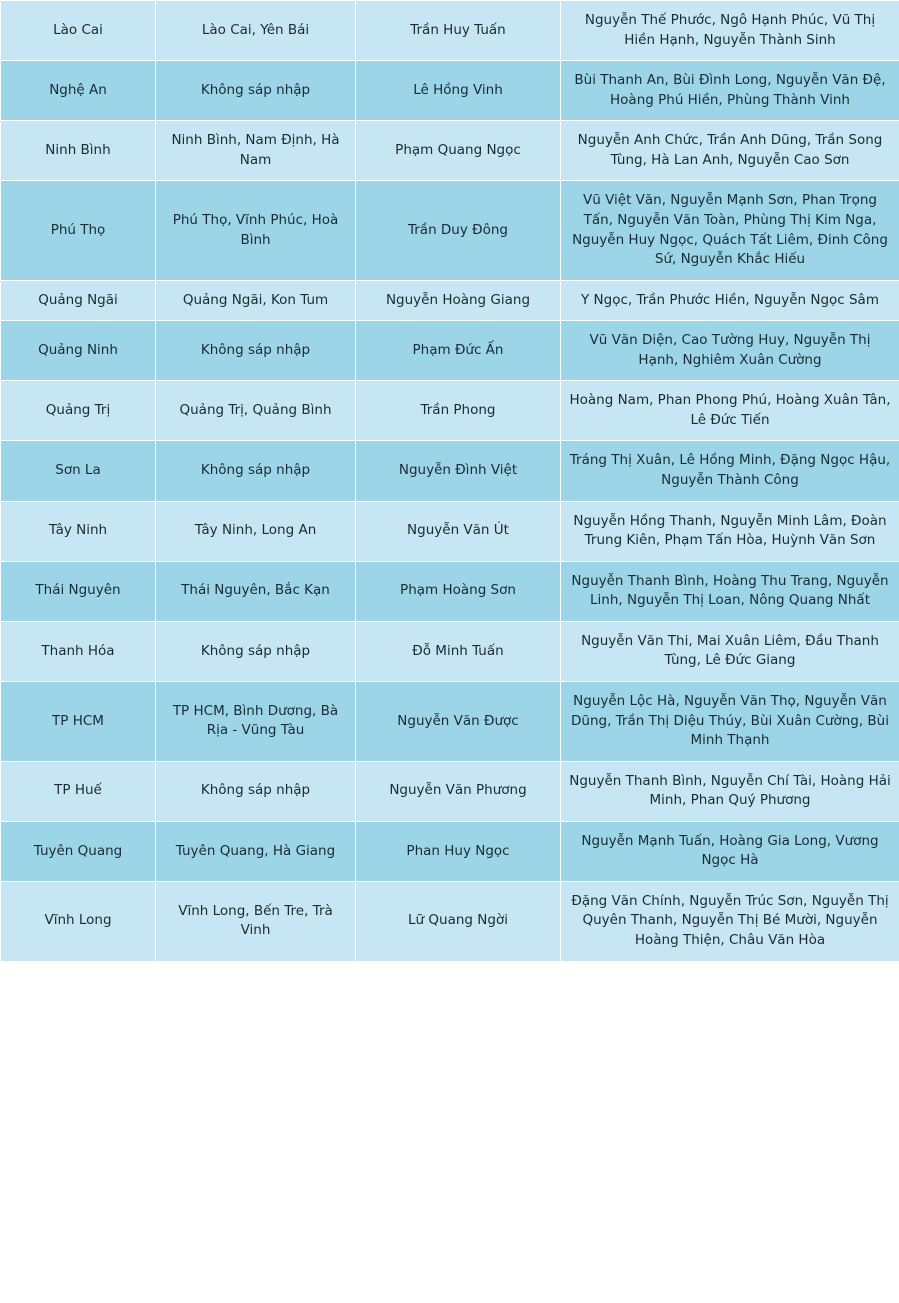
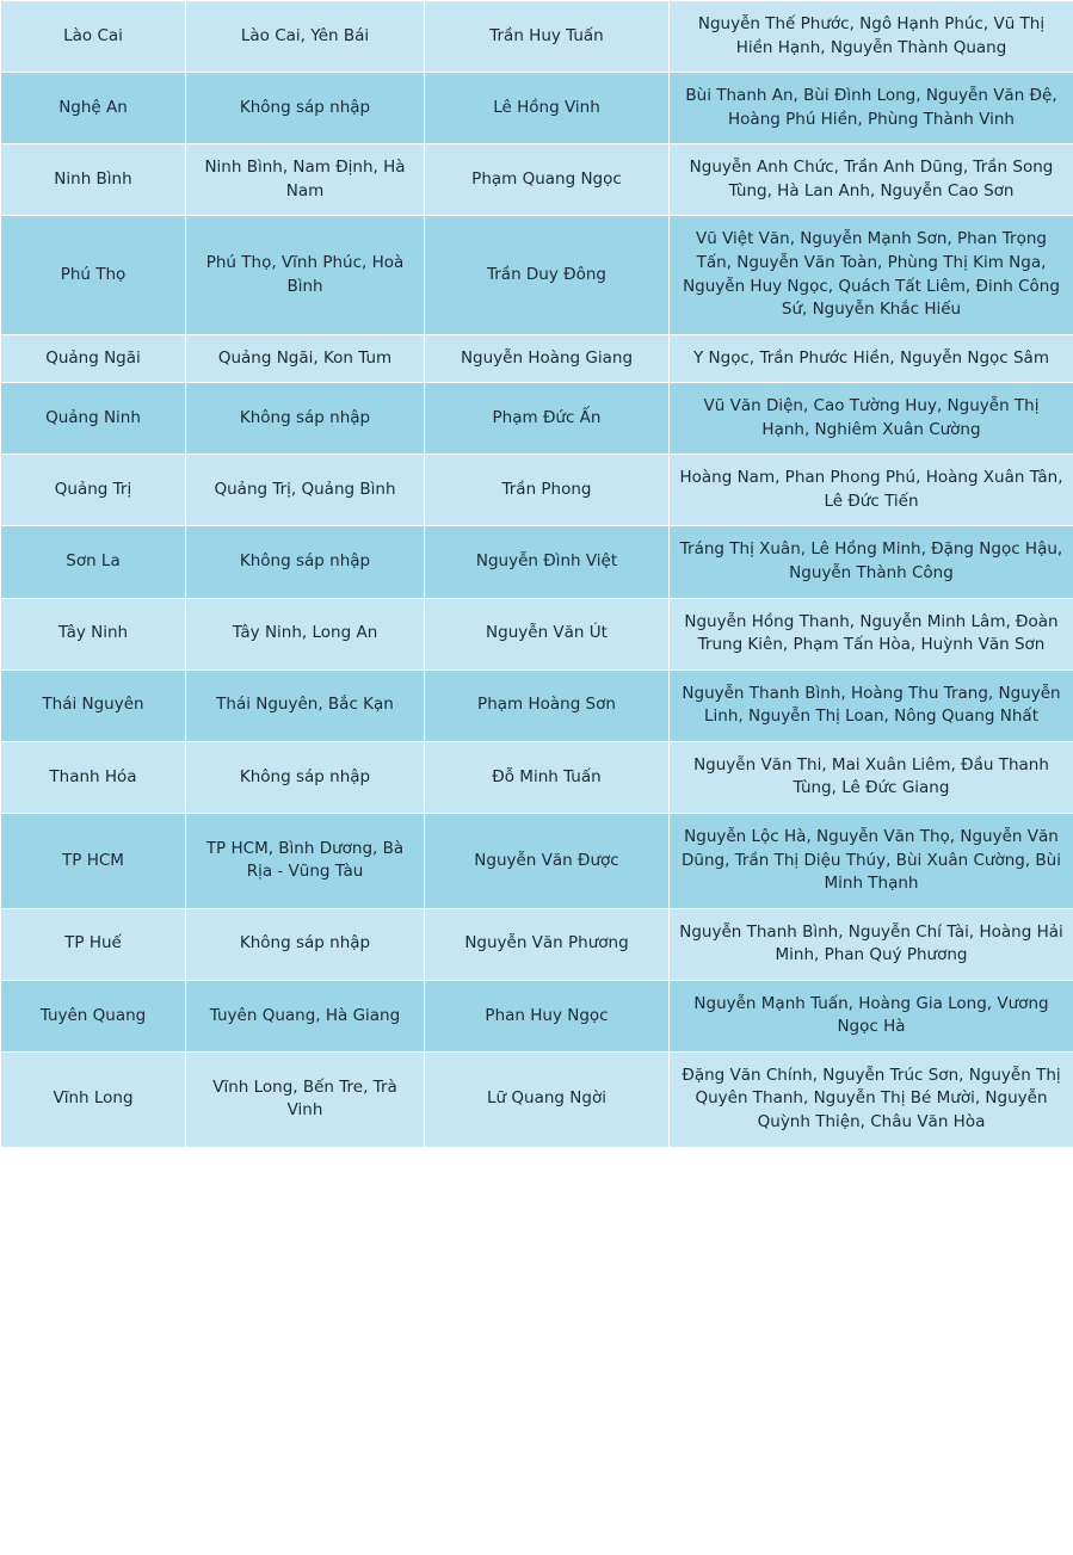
- Lào Cai	Lào Cai, Yên Bái	Trần Huy Tuấn	Nguyễn Thế Phước, Ngô Hạnh Phúc, Vũ Thị Hiền Hạnh, Nguyễn Thành Sinh
+ Lào Cai	Lào Cai, Yên Bái	Trần Huy Tuấn	Nguyễn Thế Phước, Ngô Hạnh Phúc, Vũ Thị Hiền Hạnh, Nguyễn Thành Quang
  Nghệ An	Không sáp nhập	Lê Hồng Vinh	Bùi Thanh An, Bùi Đình Long, Nguyễn Văn Đệ, Hoàng Phú Hiền, Phùng Thành Vinh
  Ninh Bình	Ninh Bình, Nam Định, Hà Nam	Phạm Quang Ngọc	Nguyễn Anh Chức, Trần Anh Dũng, Trần Song Tùng, Hà Lan Anh, Nguyễn Cao Sơn
  Phú Thọ	Phú Thọ, Vĩnh Phúc, Hoà Bình	Trần Duy Đông	Vũ Việt Văn, Nguyễn Mạnh Sơn, Phan Trọng Tấn, Nguyễn Văn Toàn, Phùng Thị Kim Nga, Nguyễn Huy Ngọc, Quách Tất Liêm, Đinh Công Sứ, Nguyễn Khắc Hiếu
  Quảng Ngãi	Quảng Ngãi, Kon Tum	Nguyễn Hoàng Giang	Y Ngọc, Trần Phước Hiền, Nguyễn Ngọc Sâm
  Quảng Ninh	Không sáp nhập	Phạm Đức Ấn	Vũ Văn Diện, Cao Tường Huy, Nguyễn Thị Hạnh, Nghiêm Xuân Cường
  Quảng Trị	Quảng Trị, Quảng Bình	Trần Phong	Hoàng Nam, Phan Phong Phú, Hoàng Xuân Tân, Lê Đức Tiến
  Sơn La	Không sáp nhập	Nguyễn Đình Việt	Tráng Thị Xuân, Lê Hồng Minh, Đặng Ngọc Hậu, Nguyễn Thành Công
  Tây Ninh	Tây Ninh, Long An	Nguyễn Văn Út	Nguyễn Hồng Thanh, Nguyễn Minh Lâm, Đoàn Trung Kiên, Phạm Tấn Hòa, Huỳnh Văn Sơn
  Thái Nguyên	Thái Nguyên, Bắc Kạn	Phạm Hoàng Sơn	Nguyễn Thanh Bình, Hoàng Thu Trang, Nguyễn Linh, Nguyễn Thị Loan, Nông Quang Nhất
  Thanh Hóa	Không sáp nhập	Đỗ Minh Tuấn	Nguyễn Văn Thi, Mai Xuân Liêm, Đầu Thanh Tùng, Lê Đức Giang
  TP HCM	TP HCM, Bình Dương, Bà Rịa - Vũng Tàu	Nguyễn Văn Được	Nguyễn Lộc Hà, Nguyễn Văn Thọ, Nguyễn Văn Dũng, Trần Thị Diệu Thúy, Bùi Xuân Cường, Bùi Minh Thạnh
  TP Huế	Không sáp nhập	Nguyễn Văn Phương	Nguyễn Thanh Bình, Nguyễn Chí Tài, Hoàng Hải Minh, Phan Quý Phương
  Tuyên Quang	Tuyên Quang, Hà Giang	Phan Huy Ngọc	Nguyễn Mạnh Tuấn, Hoàng Gia Long, Vương Ngọc Hà
- Vĩnh Long	Vĩnh Long, Bến Tre, Trà Vinh	Lữ Quang Ngời	Đặng Văn Chính, Nguyễn Trúc Sơn, Nguyễn Thị Quyên Thanh, Nguyễn Thị Bé Mười, Nguyễn Hoàng Thiện, Châu Văn Hòa
+ Vĩnh Long	Vĩnh Long, Bến Tre, Trà Vinh	Lữ Quang Ngời	Đặng Văn Chính, Nguyễn Trúc Sơn, Nguyễn Thị Quyên Thanh, Nguyễn Thị Bé Mười, Nguyễn Quỳnh Thiện, Châu Văn Hòa
